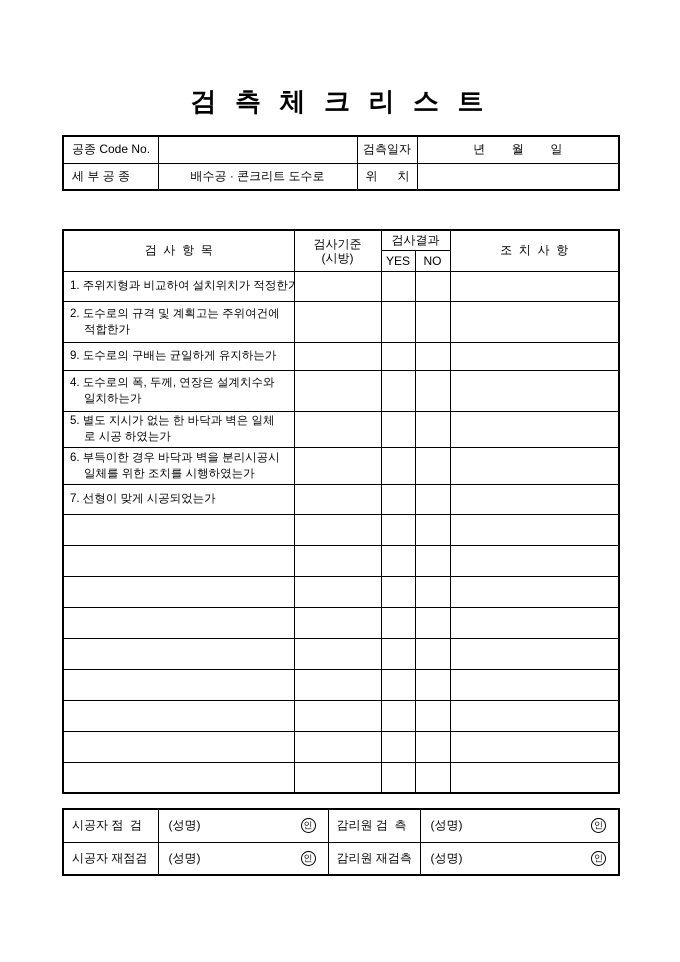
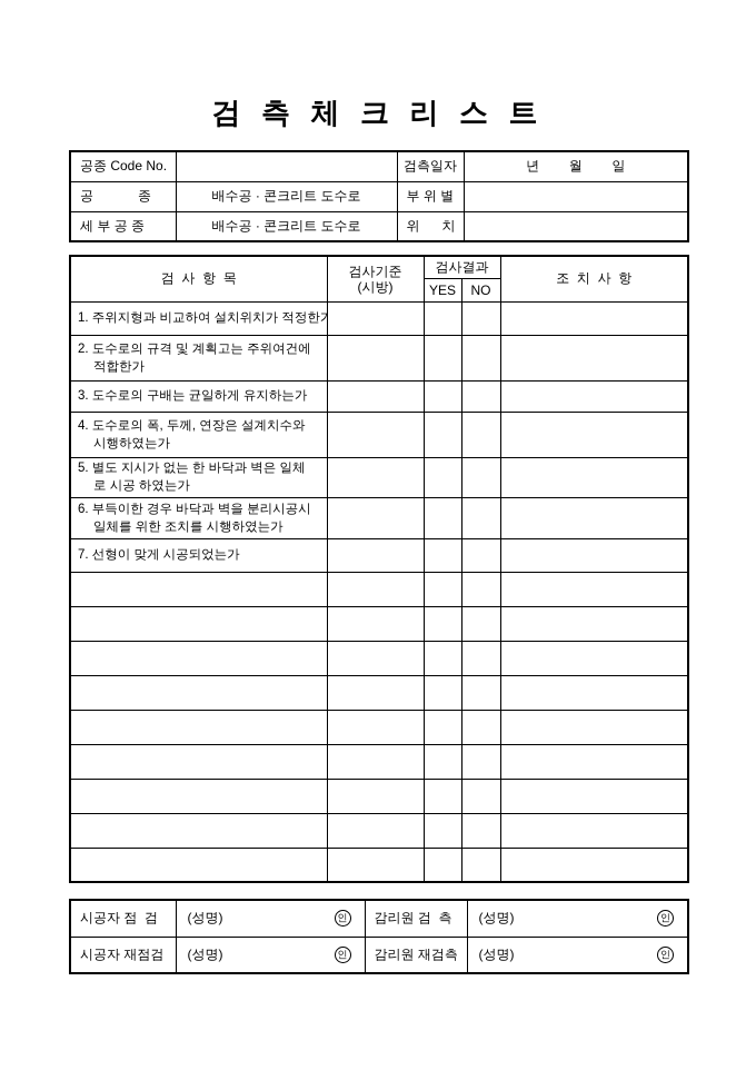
  검 측 체 크 리 스 트
  공종 Code No.		검측일자	년 월 일
+ 공 종	배수공 · 콘크리트 도수로	부 위 별
  세 부 공 종	배수공 · 콘크리트 도수로	위 치
  검 사 항 목	검사기준 (시방)	검사결과	조 치 사 항
  YES	NO
  1. 주위지형과 비교하여 설치위치가 적정한
  2. 도수로의 규격 및 계획고는 주위여건에 적합한가
- 9. 도수로의 구배는 균일하게 유지하는가
+ 3. 도수로의 구배는 균일하게 유지하는가
- 4. 도수로의 폭, 두께, 연장은 설계치수와 일치하는가
+ 4. 도수로의 폭, 두께, 연장은 설계치수와 시행하였는가
  5. 별도 지시가 없는 한 바닥과 벽은 일체 로 시공 하였는가
  6. 부득이한 경우 바닥과 벽을 분리시공시 일체를 위한 조치를 시행하였는가
  7. 선형이 맞게 시공되었는가
  시공자 점 검	(성명) 인	감리원 검 측	(성명) 인
  시공자 재점검	(성명) 인	감리원 재검측	(성명) 인
